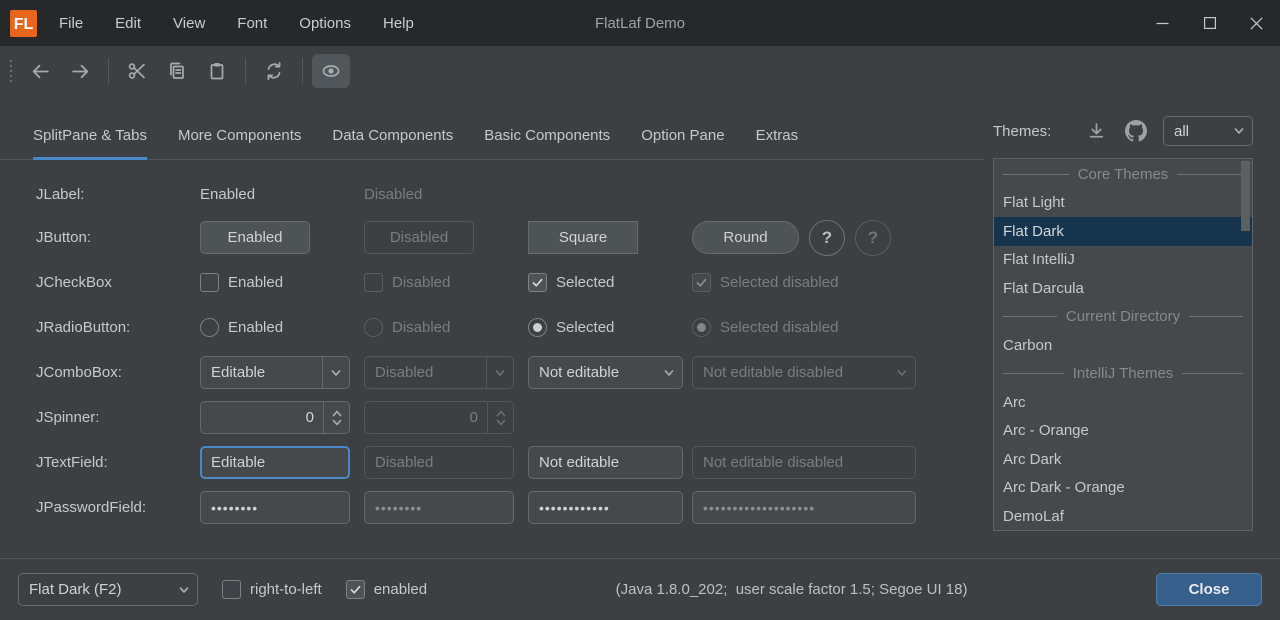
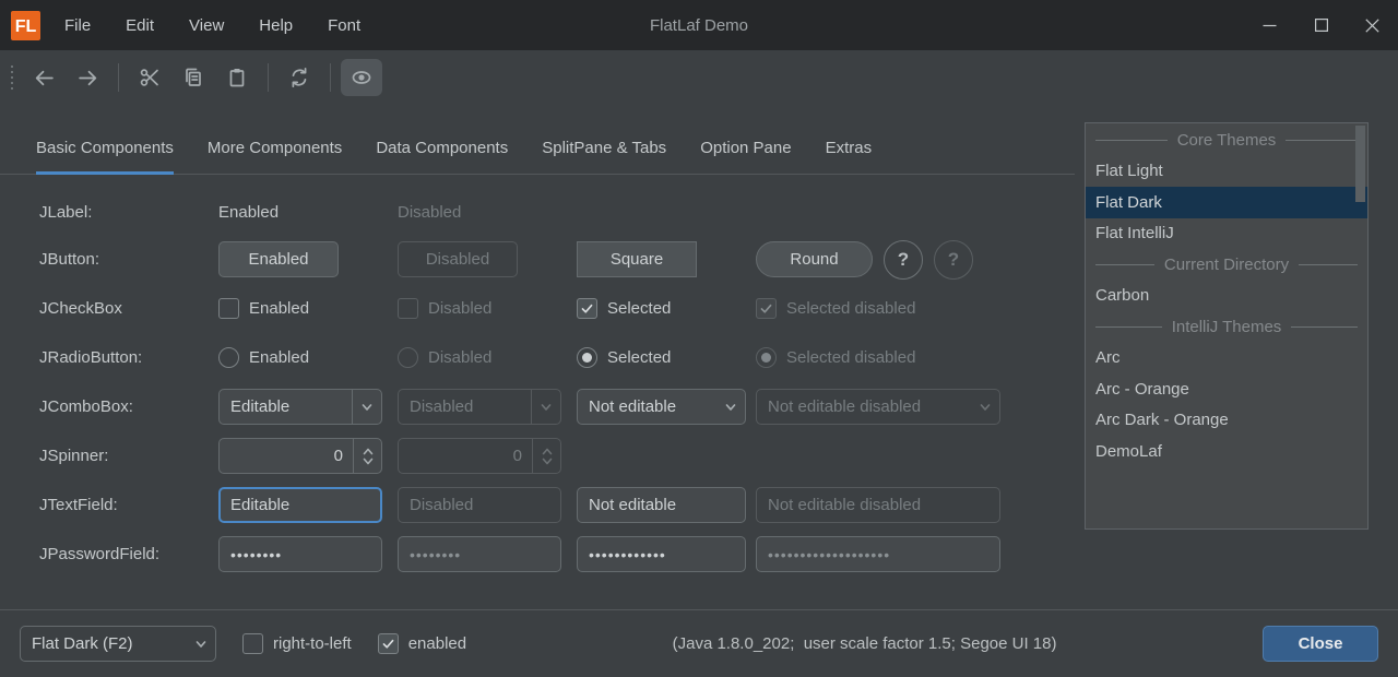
  FL
  File
  Edit
  View
- Font
+ Help
- Options
- Help
+ Font
  FlatLaf Demo
- SplitPane & Tabs
+ Basic Components
  More Components
  Data Components
- Basic Components
+ SplitPane & Tabs
  Option Pane
  Extras
  JLabel:
  Enabled
  Disabled
  JButton:
  Enabled
  Disabled
  Square
  Round
  ?
  ?
  JCheckBox
  Enabled
  Disabled
  Selected
  Selected disabled
  JRadioButton:
  Enabled
  Disabled
  Selected
  Selected disabled
  JComboBox:
  Editable
  Disabled
  Not editable
  Not editable disabled
  JSpinner:
  0
  0
  JTextField:
  Editable
  Disabled
  Not editable
  Not editable disabled
  JPasswordField:
  ••••••••
  ••••••••
  ••••••••••••
  •••••••••••••••••••
- Themes:
- all
  Core Themes
  Flat Light
  Flat Dark
  Flat IntelliJ
- Flat Darcula
  Current Directory
  Carbon
  IntelliJ Themes
  Arc
  Arc - Orange
- Arc Dark
  Arc Dark - Orange
  DemoLaf
  Flat Dark (F2)
  right-to-left
  enabled
  (Java 1.8.0_202; user scale factor 1.5; Segoe UI 18)
  Close
